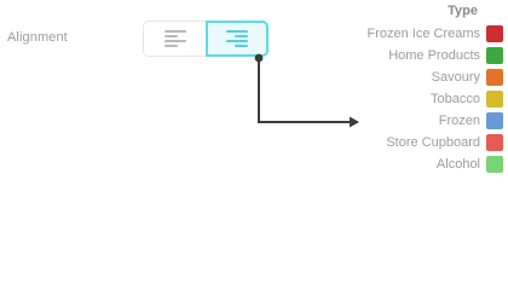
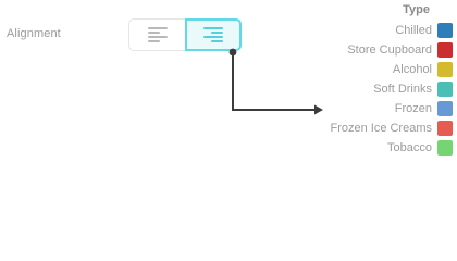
  Alignment
  Type
+ Chilled
- Frozen Ice Creams
+ Store Cupboard
- Home Products
- Savoury
- Tobacco
+ Alcohol
+ Soft Drinks
  Frozen
- Store Cupboard
+ Frozen Ice Creams
- Alcohol
+ Tobacco
